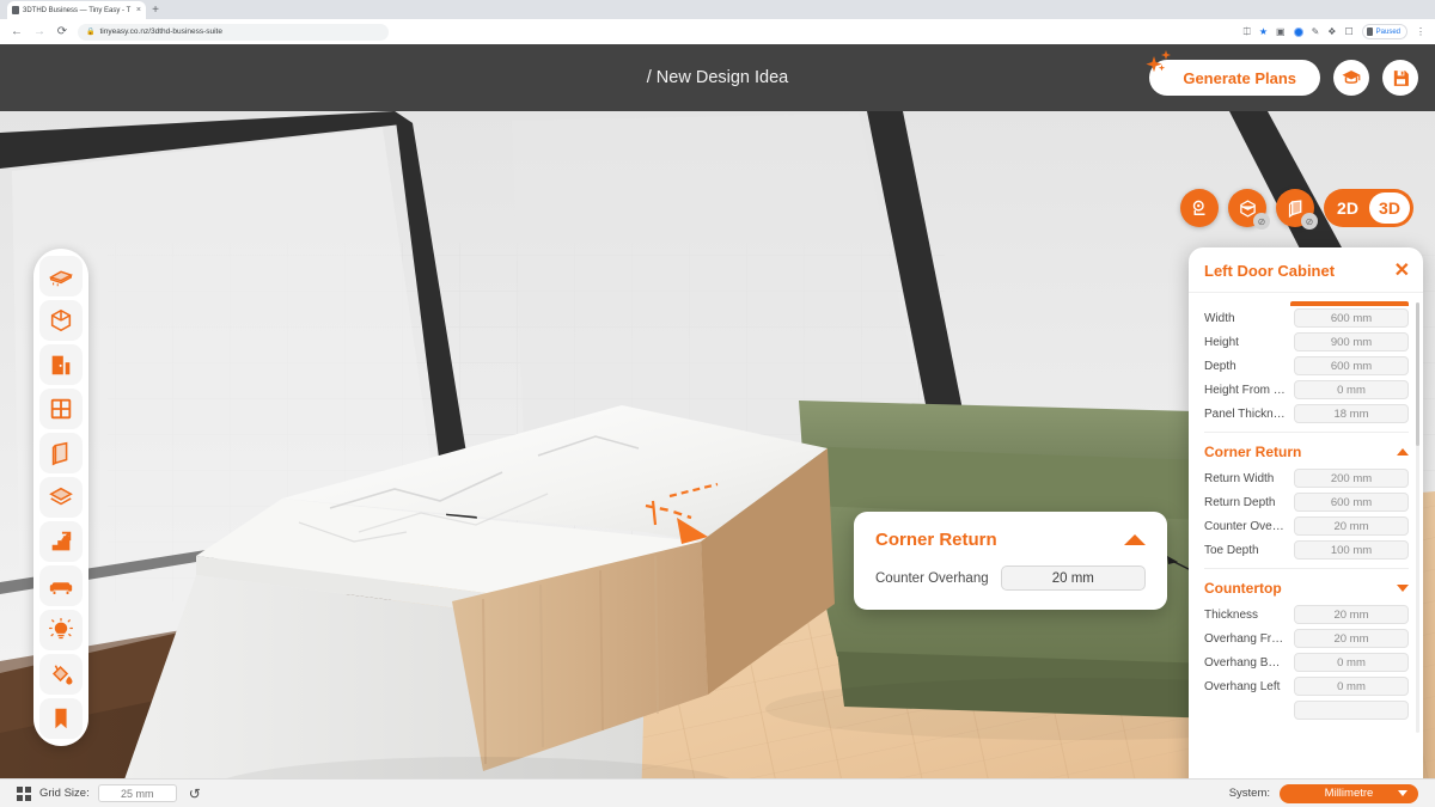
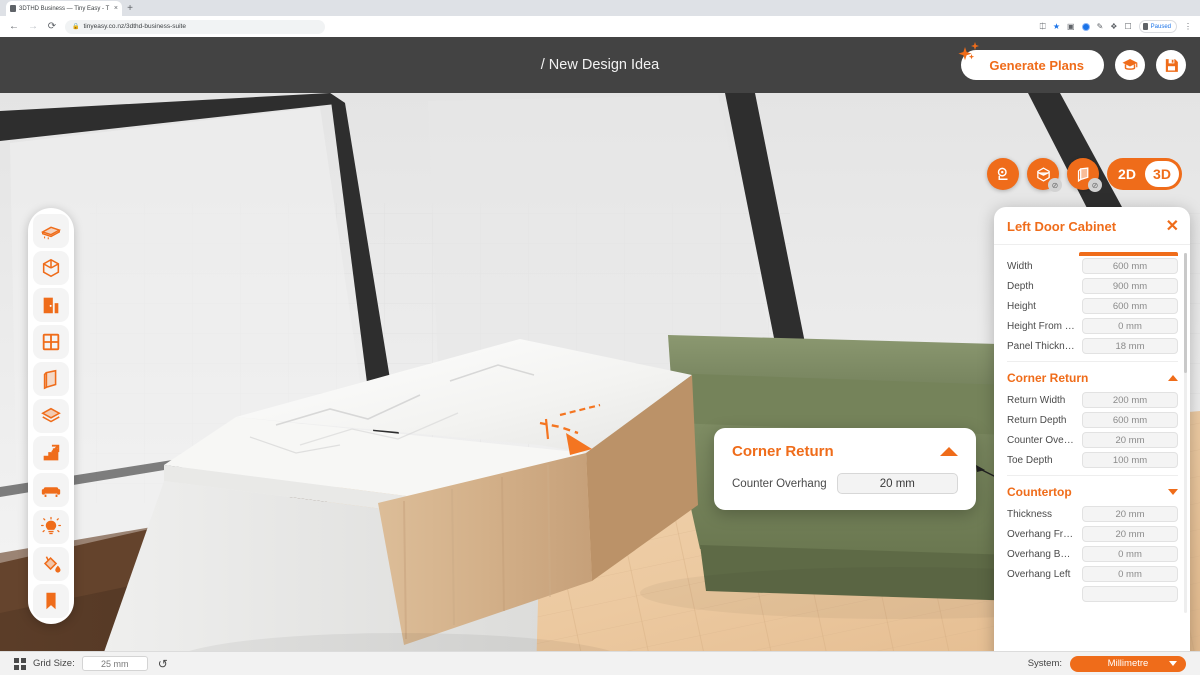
  +
  ←
  →
  ⟳
  ⎅
  ★
  ▣
  ✎
  ❖
  ☐
  ⋮
  ⊘
  ⊘
  2D
  3D
  Corner Return
  Counter Overhang
  20 mm
  Left Door Cabinet
  ✕
  Width
  600 mm
- Height
+ Depth
  900 mm
- Depth
+ Height
  600 mm
  Height From Gr
  0 mm
  Panel Thicknes
  18 mm
  Corner Return
  Return Width
  200 mm
  Return Depth
  600 mm
  Counter Overh
  20 mm
  Toe Depth
  100 mm
  Countertop
  Thickness
  20 mm
  Overhang Fron
  20 mm
  Overhang Back
  0 mm
  Overhang Left
  0 mm
  / New Design Idea
  Generate Plans
  Grid Size:
  25 mm
  ↺
  System:
  Millimetre
